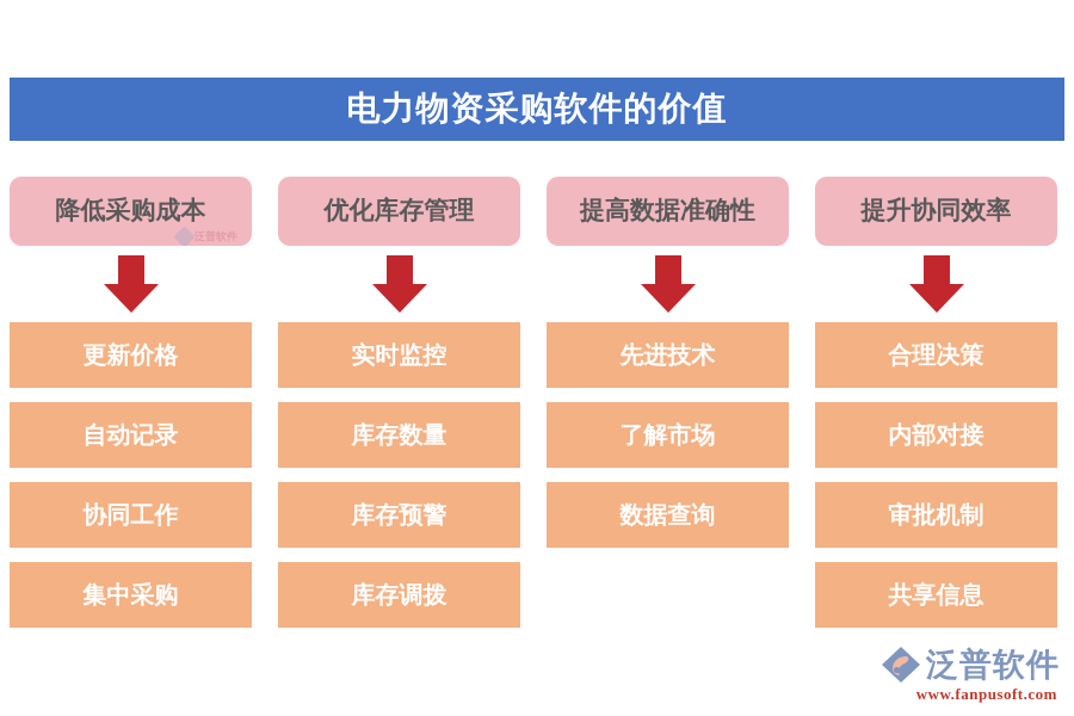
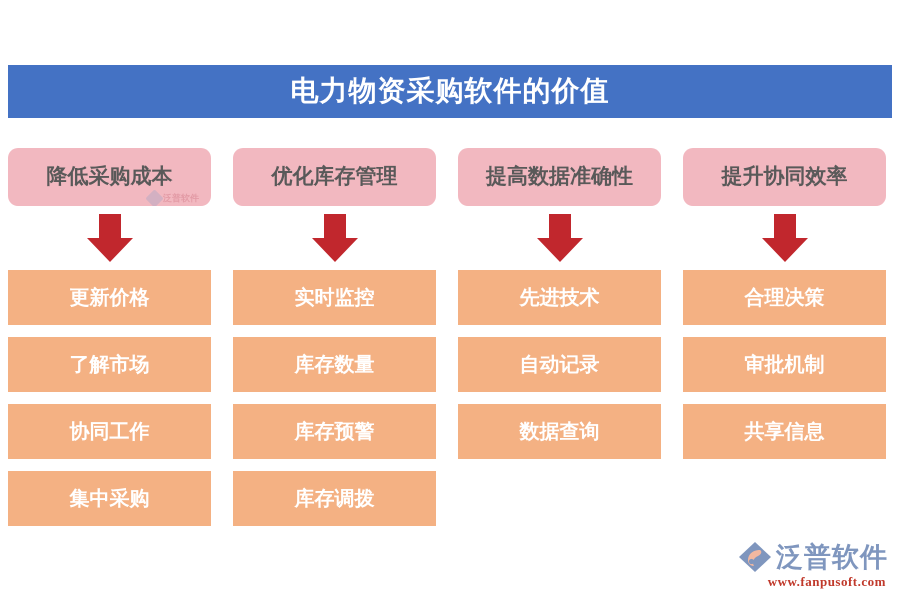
  电力物资采购软件的价值
  降低采购成本
  泛普软件
  更新价格
- 自动记录
+ 了解市场
  协同工作
  集中采购
  优化库存管理
  实时监控
  库存数量
  库存预警
  库存调拨
  提高数据准确性
  先进技术
- 了解市场
+ 自动记录
  数据查询
  提升协同效率
  合理决策
- 内部对接
  审批机制
  共享信息
  泛普软件
  www.fanpusoft.com
